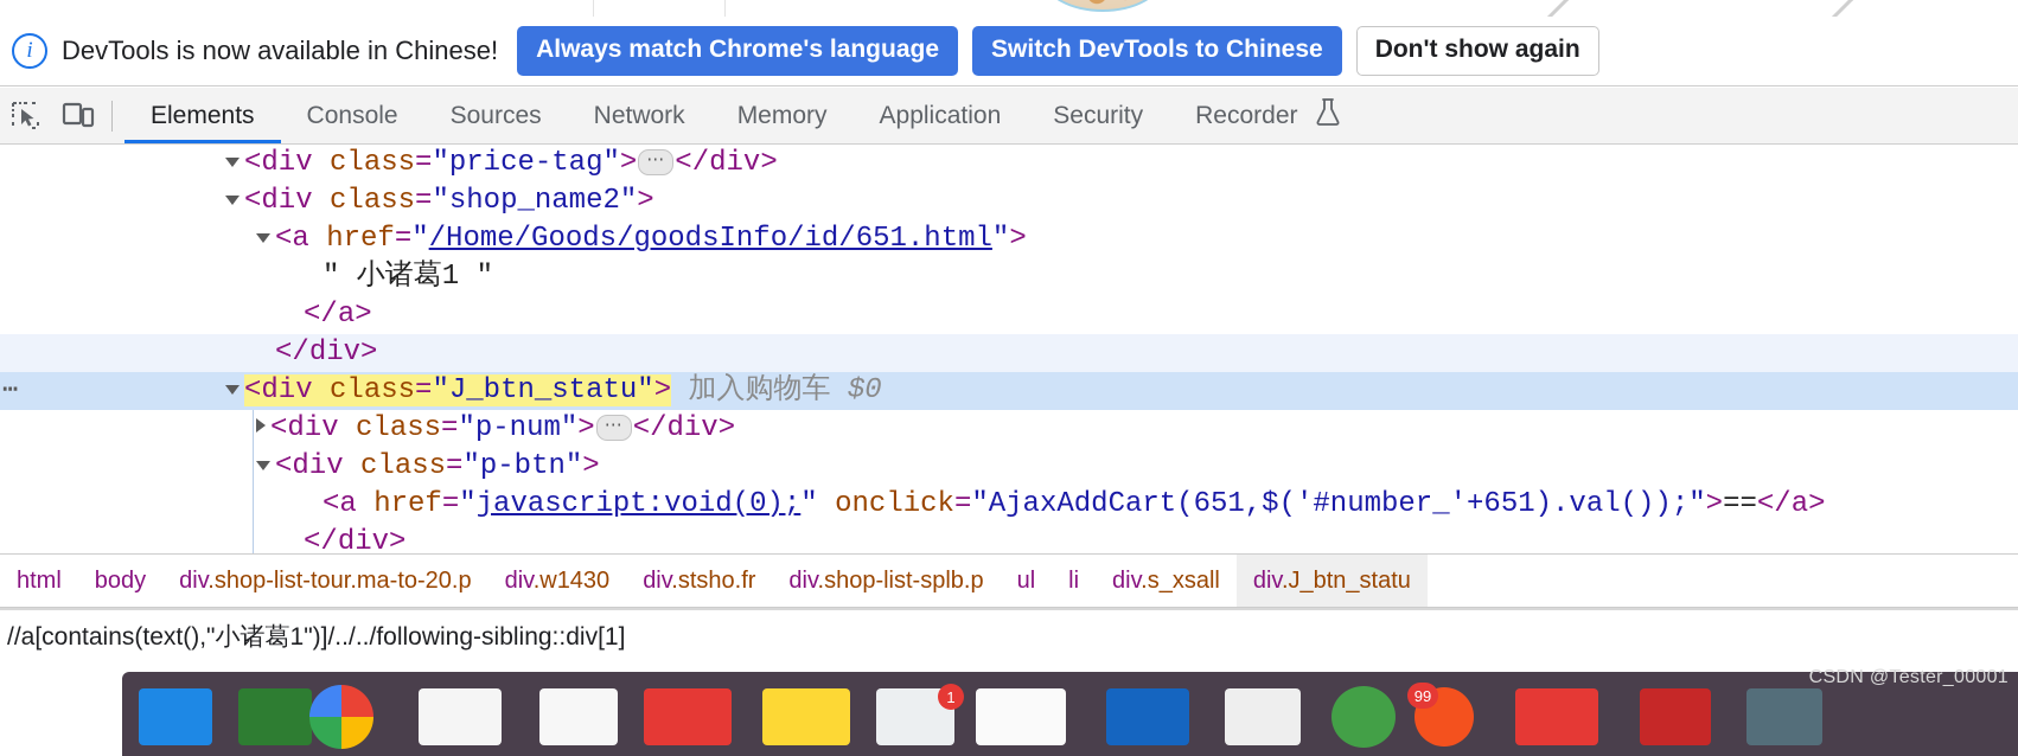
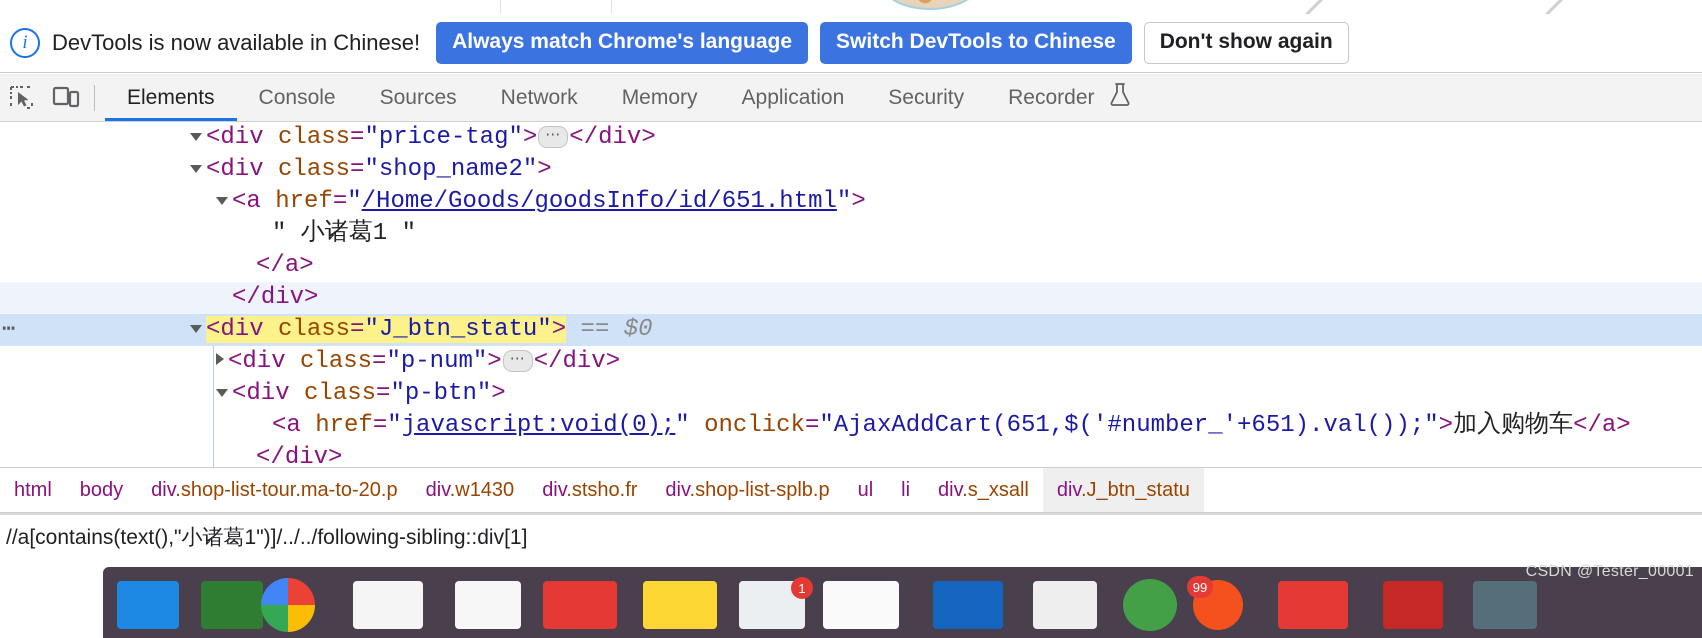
  i
  DevTools is now available in Chinese!
  Always match Chrome's language
  Switch DevTools to Chinese
  Don't show again
  Elements
  Console
  Sources
  Network
  Memory
  Application
  Security
  Recorder
  <div class="price-tag"> ⋯ </div>
  <div class="shop_name2">
  <a href="/Home/Goods/goodsInfo/id/651.html">
  " 小诸葛1 "
  </a>
  </div>
  ⋯
- <div class="J_btn_statu"> 加入购物车 $0
+ <div class="J_btn_statu"> == $0
  <div class="p-num"> ⋯ </div>
  <div class="p-btn">
- <a href="javascript:void(0);" onclick="AjaxAddCart(651,$('#number_'+651).val());">==</a>
+ <a href="javascript:void(0);" onclick="AjaxAddCart(651,$('#number_'+651).val());">加入购物车</a>
  </div>
  html
  body
  div.shop-list-tour.ma-to-20.p
  div.w1430
  div.stsho.fr
  div.shop-list-splb.p
  ul
  li
  div.s_xsall
  div.J_btn_statu
  //a[contains(text(),"小诸葛1")]/../../following-sibling::div[1]
  1
  99
  CSDN @Tester_00001
